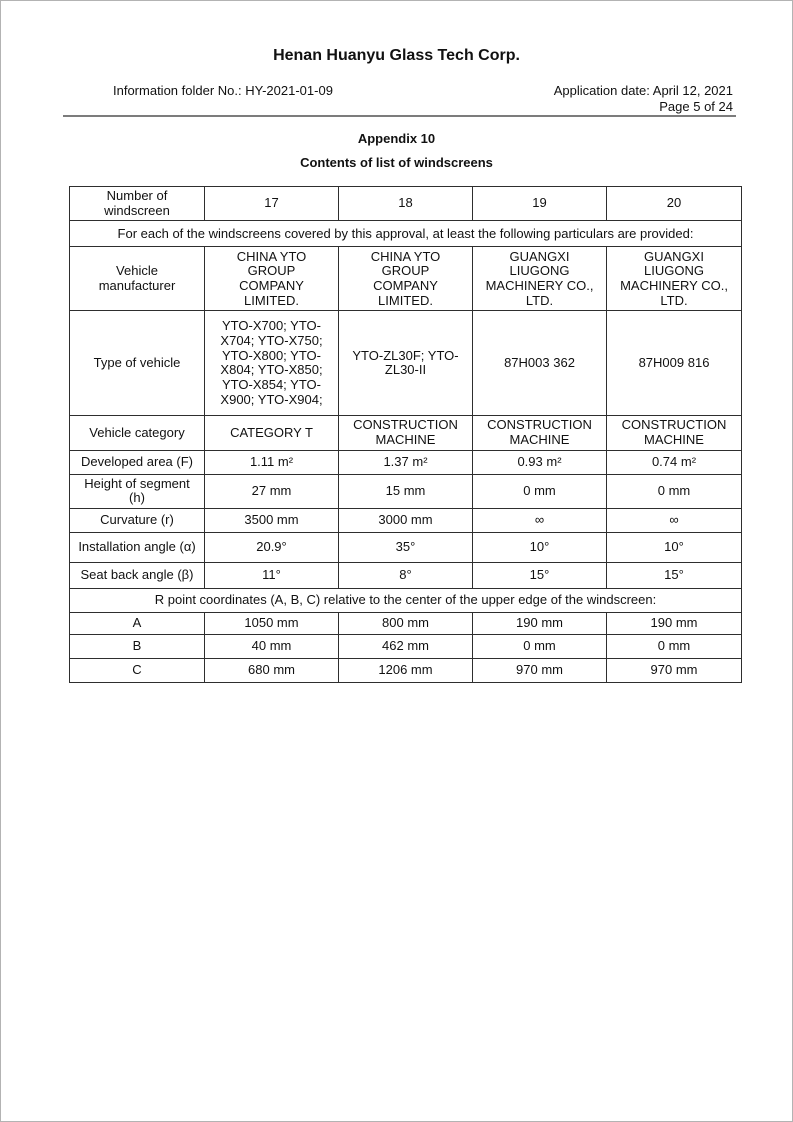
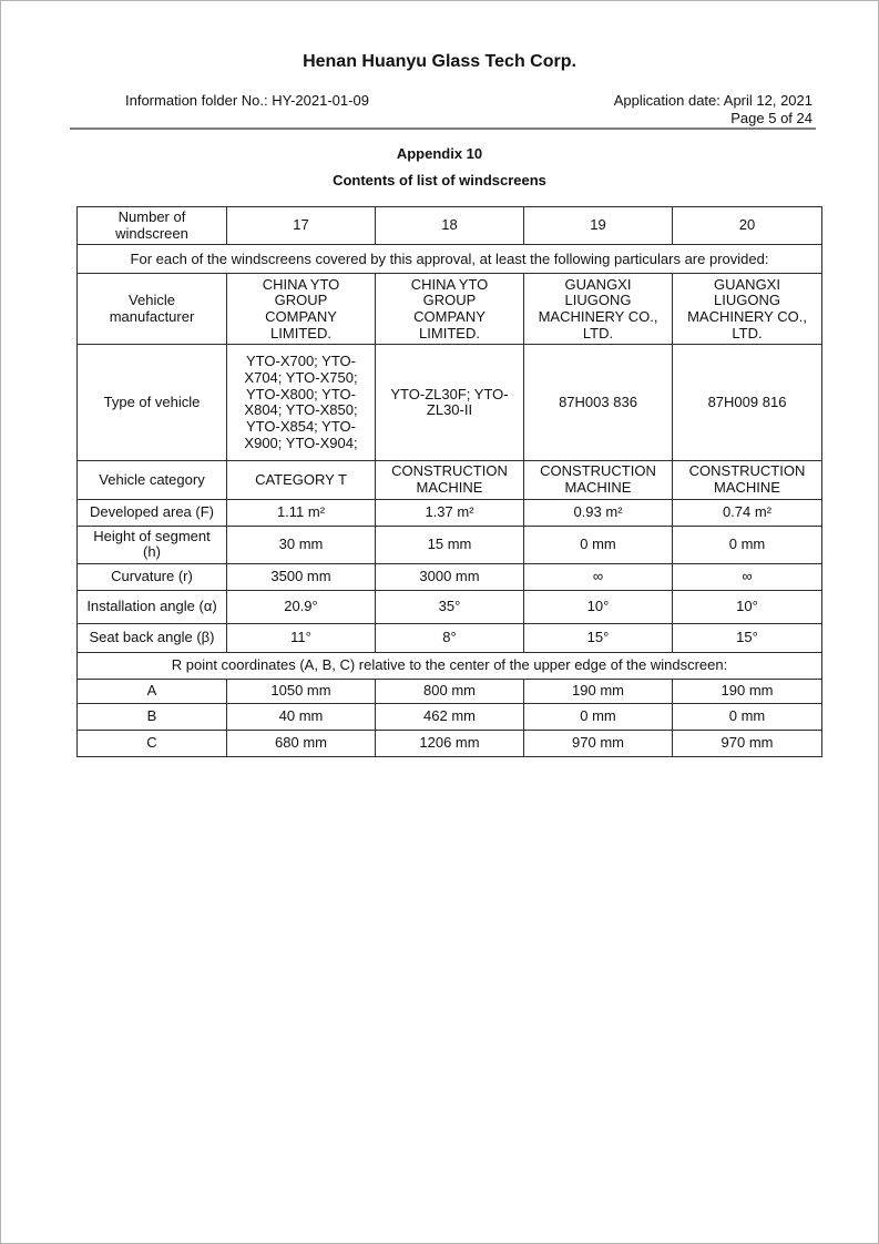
  Henan Huanyu Glass Tech Corp.
  Information folder No.: HY-2021-01-09
  Application date: April 12, 2021
  Page 5 of 24
  Appendix 10
  Contents of list of windscreens
  Number of windscreen	17	18	19	20
  For each of the windscreens covered by this approval, at least the following particulars are provided:
  Vehicle manufacturer	CHINA YTO GROUP COMPANY LIMITED.	CHINA YTO GROUP COMPANY LIMITED.	GUANGXI LIUGONG MACHINERY CO., LTD.	GUANGXI LIUGONG MACHINERY CO., LTD.
- Type of vehicle	YTO-X700; YTO-X704; YTO-X750; YTO-X800; YTO-X804; YTO-X850; YTO-X854; YTO-X900; YTO-X904;	YTO-ZL30F; YTO-ZL30-II	87H003 362	87H009 816
+ Type of vehicle	YTO-X700; YTO-X704; YTO-X750; YTO-X800; YTO-X804; YTO-X850; YTO-X854; YTO-X900; YTO-X904;	YTO-ZL30F; YTO-ZL30-II	87H003 836	87H009 816
  Vehicle category	CATEGORY T	CONSTRUCTION MACHINE	CONSTRUCTION MACHINE	CONSTRUCTION MACHINE
  Developed area (F)	1.11 m²	1.37 m²	0.93 m²	0.74 m²
- Height of segment (h)	27 mm	15 mm	0 mm	0 mm
+ Height of segment (h)	30 mm	15 mm	0 mm	0 mm
  Curvature (r)	3500 mm	3000 mm	∞	∞
  Installation angle (α)	20.9°	35°	10°	10°
  Seat back angle (β)	11°	8°	15°	15°
  R point coordinates (A, B, C) relative to the center of the upper edge of the windscreen:
  A	1050 mm	800 mm	190 mm	190 mm
  B	40 mm	462 mm	0 mm	0 mm
  C	680 mm	1206 mm	970 mm	970 mm
